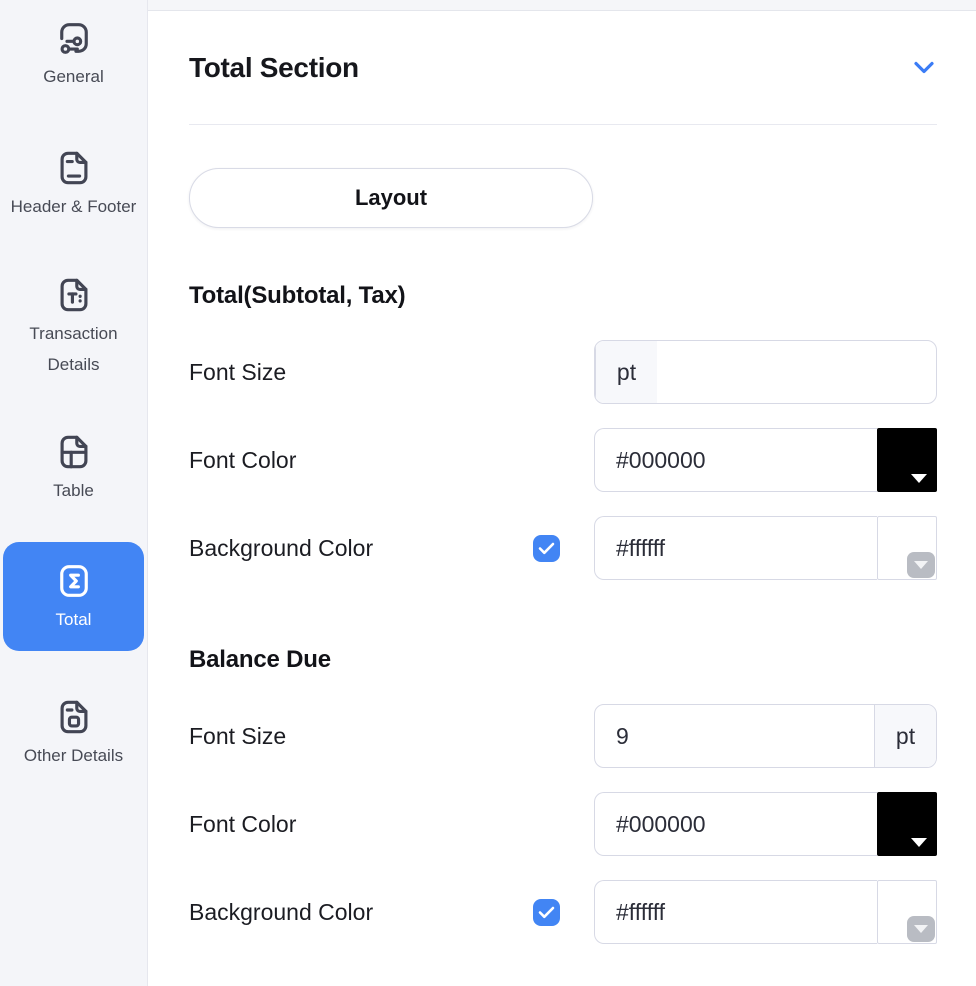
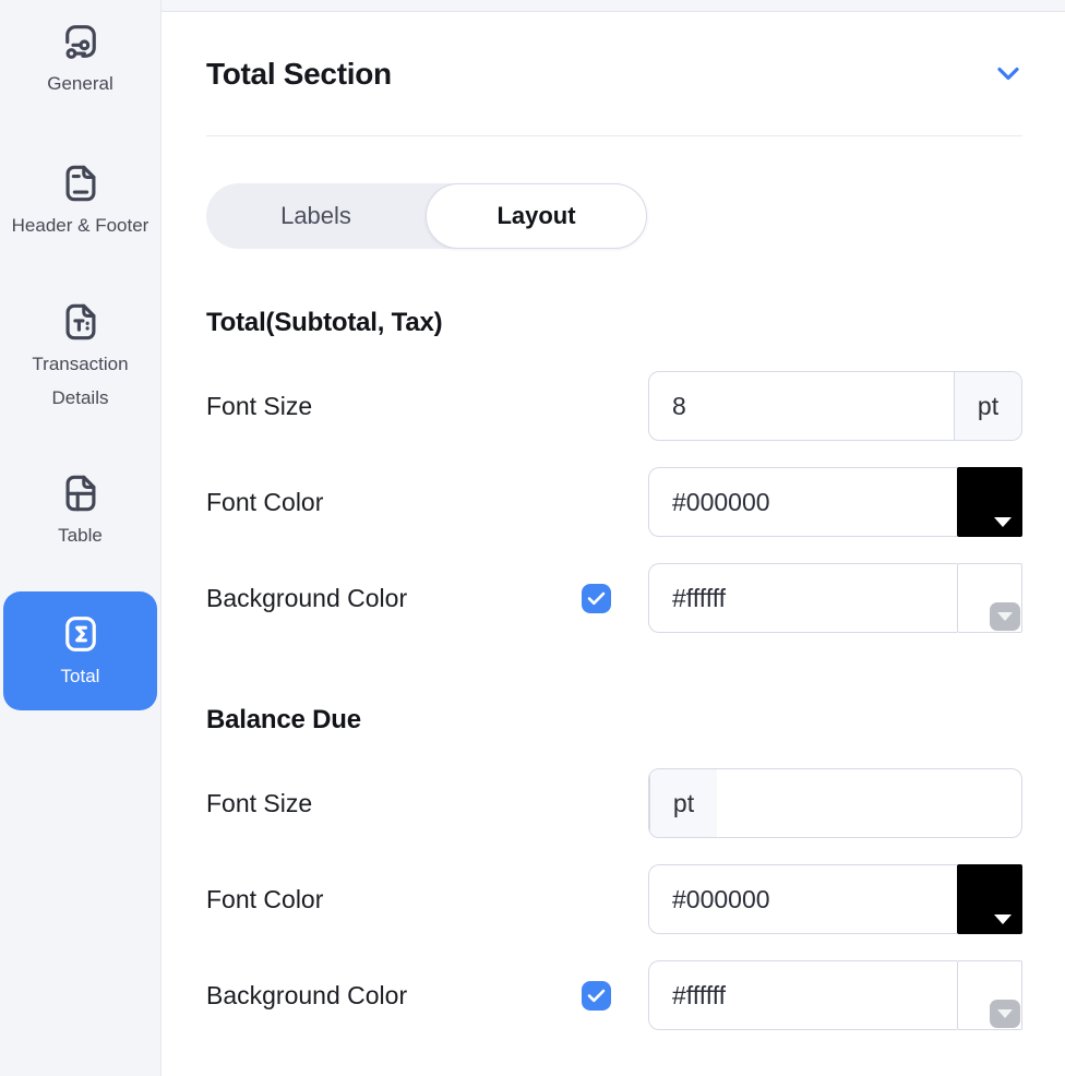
  General
  Header & Footer
  Transaction Details
  Table
  Total
- Other Details
  Total Section
+ Labels
  Layout
  Total(Subtotal, Tax)
  Font Size
+ 8
  pt
  Font Color
  #000000
  Background Color
  #ffffff
  Balance Due
  Font Size
- 9
  pt
  Font Color
  #000000
  Background Color
  #ffffff
